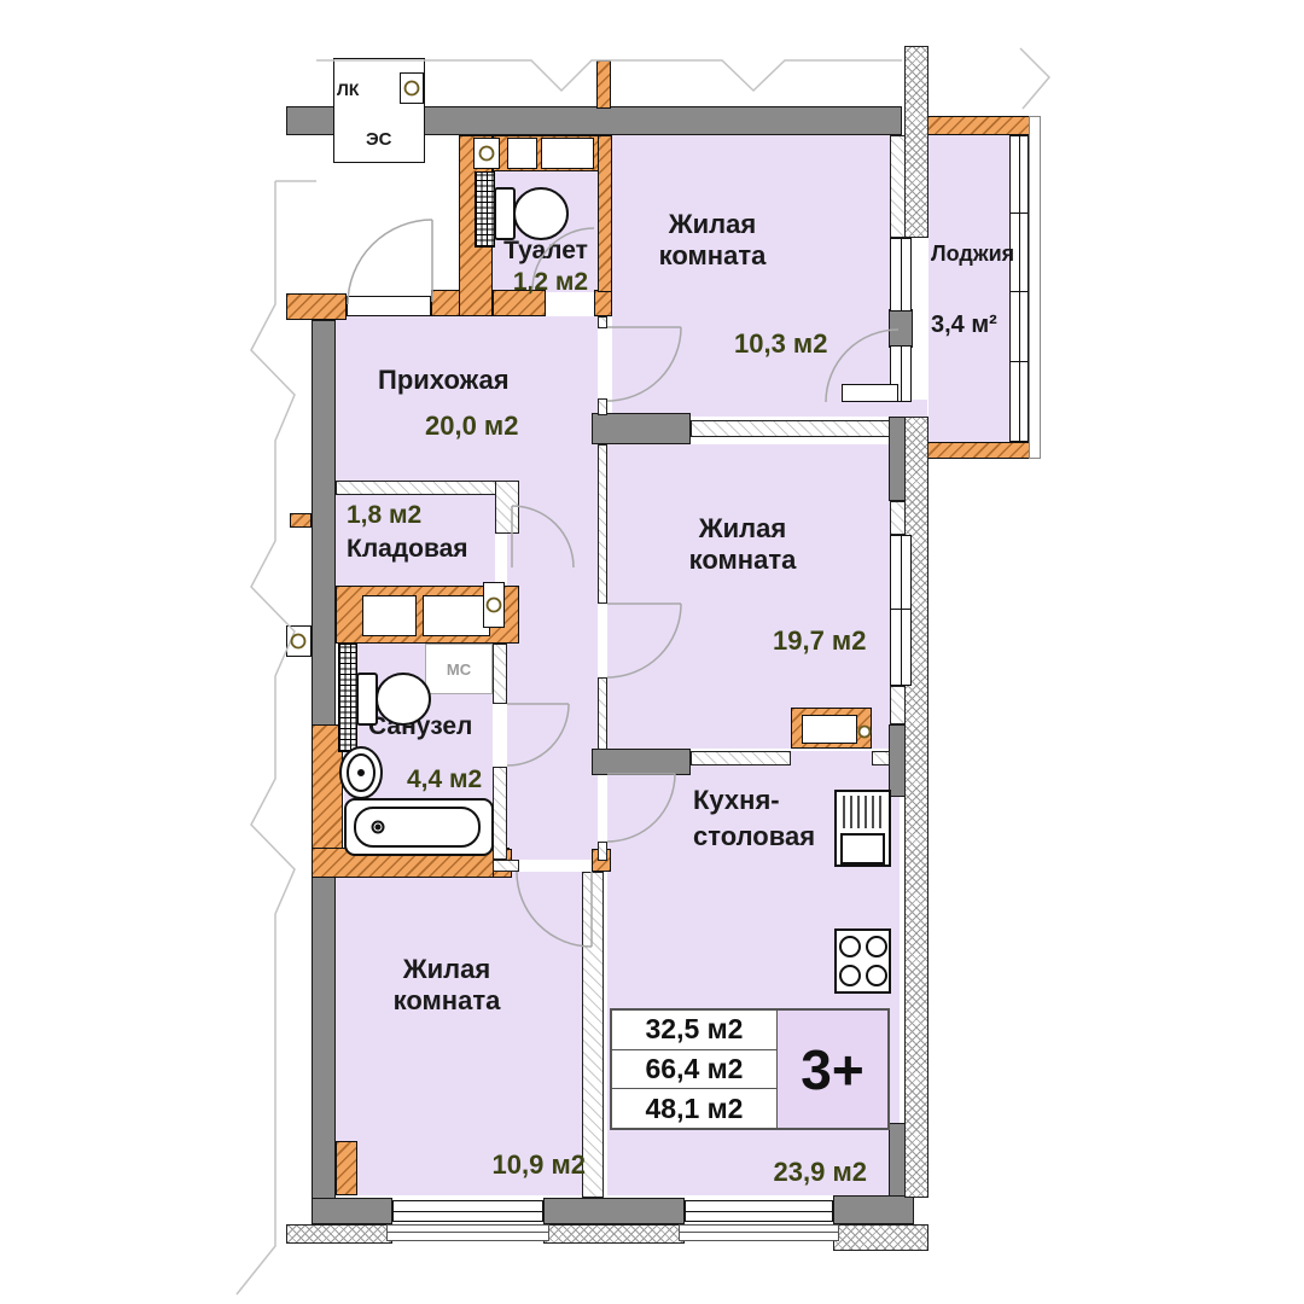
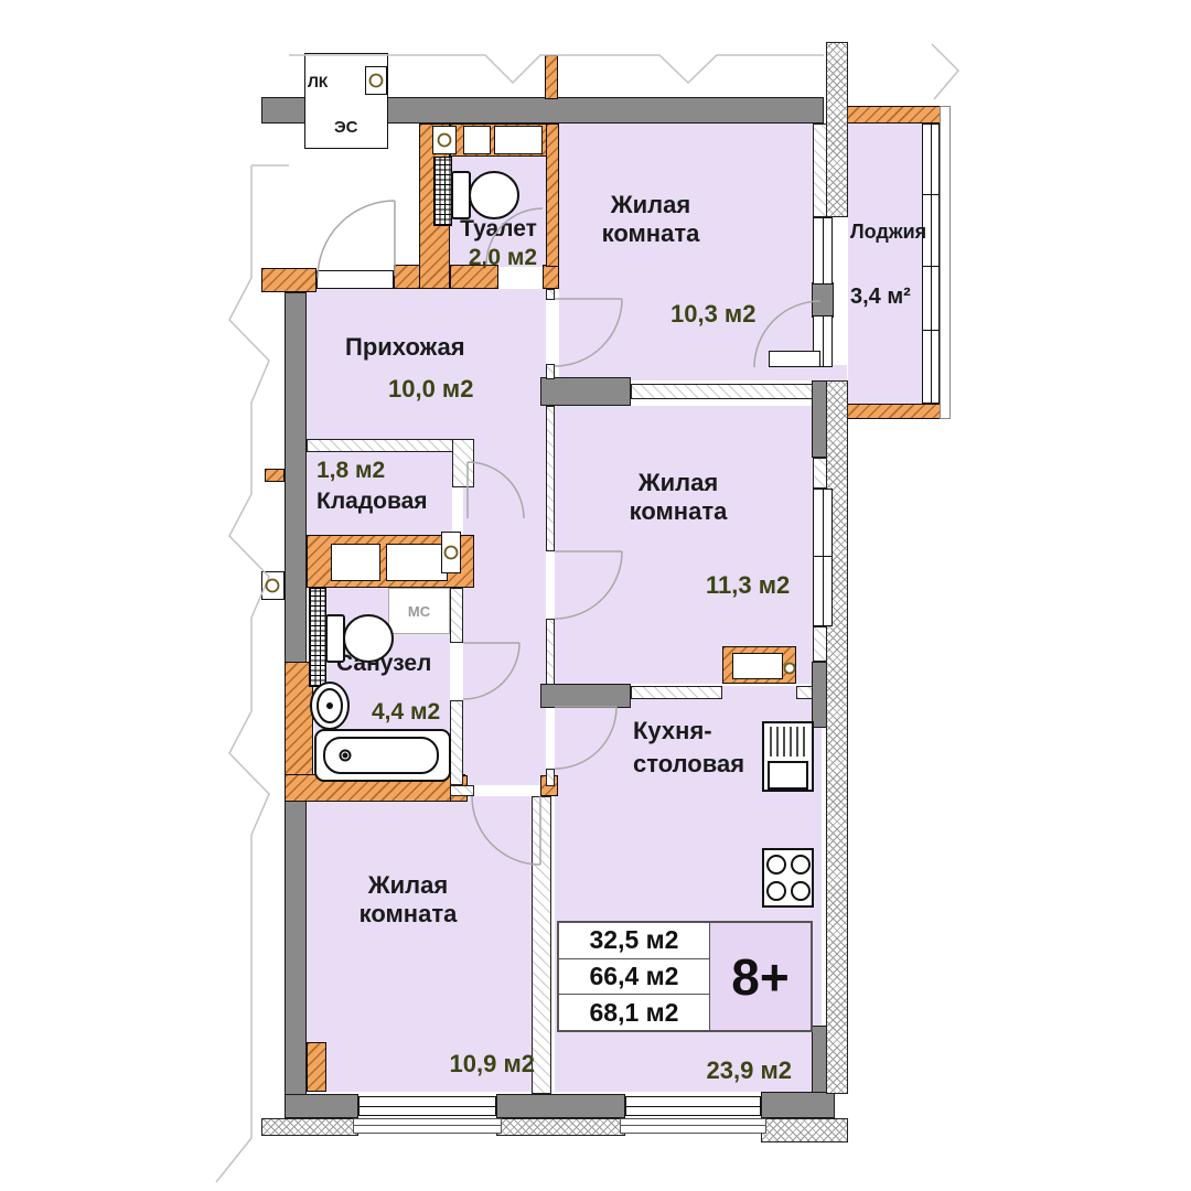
  ЛК
  ЭС
  МС
  32,5 м2
  66,4 м2
- 48,1 м2
+ 68,1 м2
- 3+
+ 8+
  Туалет
- 1,2 м2
+ 2,0 м2
  Жилая комната
  10,3 м2
  Лоджия
  3,4 м²
  Прихожая
- 20,0 м2
+ 10,0 м2
  1,8 м2
  Кладовая
  Жилая комната
- 19,7 м2
+ 11,3 м2
  Санузел
  4,4 м2
  Кухня-
  столовая
  23,9 м2
  Жилая комната
  10,9 м2
